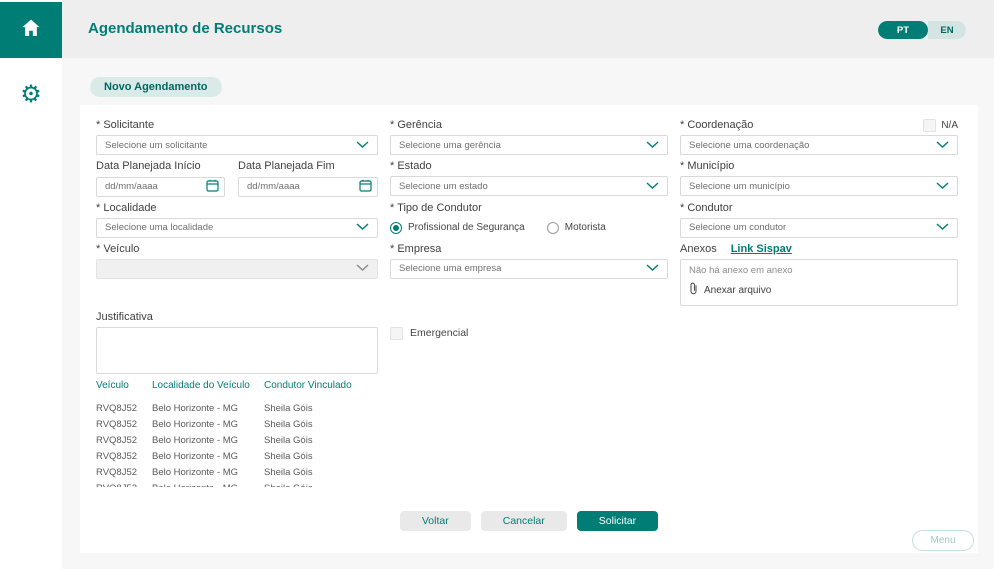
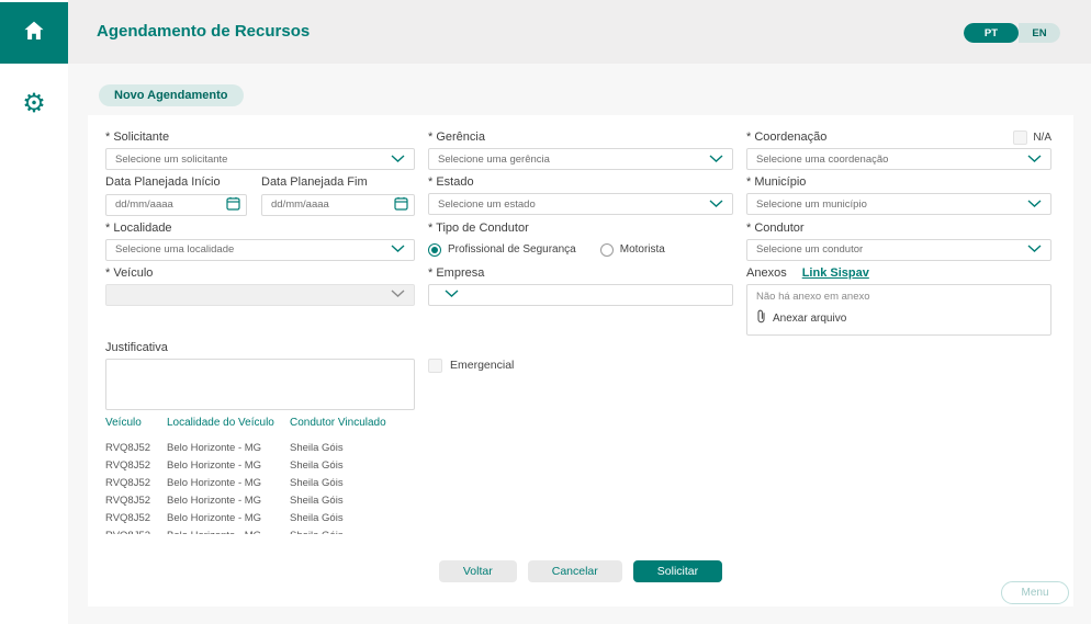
  Agendamento de Recursos
  PT
  EN
  ⚙
  Novo Agendamento
  * Solicitante
  Selecione um solicitante
  * Gerência
  Selecione uma gerência
  * Coordenação
  N/A
  Selecione uma coordenação
  Data Planejada Início
  dd/mm/aaaa
  Data Planejada Fim
  dd/mm/aaaa
  * Estado
  Selecione um estado
  * Município
  Selecione um município
  * Localidade
  Selecione uma localidade
  * Tipo de Condutor
  Profissional de Segurança
  Motorista
  * Condutor
  Selecione um condutor
  * Veículo
  * Empresa
- Selecione uma empresa
  Anexos
  Link Sispav
  Não há anexo em anexo
  Anexar arquivo
  Justificativa
  Emergencial
  Veículo
  Localidade do Veículo
  Condutor Vinculado
  RVQ8J52
  Belo Horizonte - MG
  Sheila Góis
  RVQ8J52
  Belo Horizonte - MG
  Sheila Góis
  RVQ8J52
  Belo Horizonte - MG
  Sheila Góis
  RVQ8J52
  Belo Horizonte - MG
  Sheila Góis
  RVQ8J52
  Belo Horizonte - MG
  Sheila Góis
  Voltar
  Cancelar
  Solicitar
  Menu
